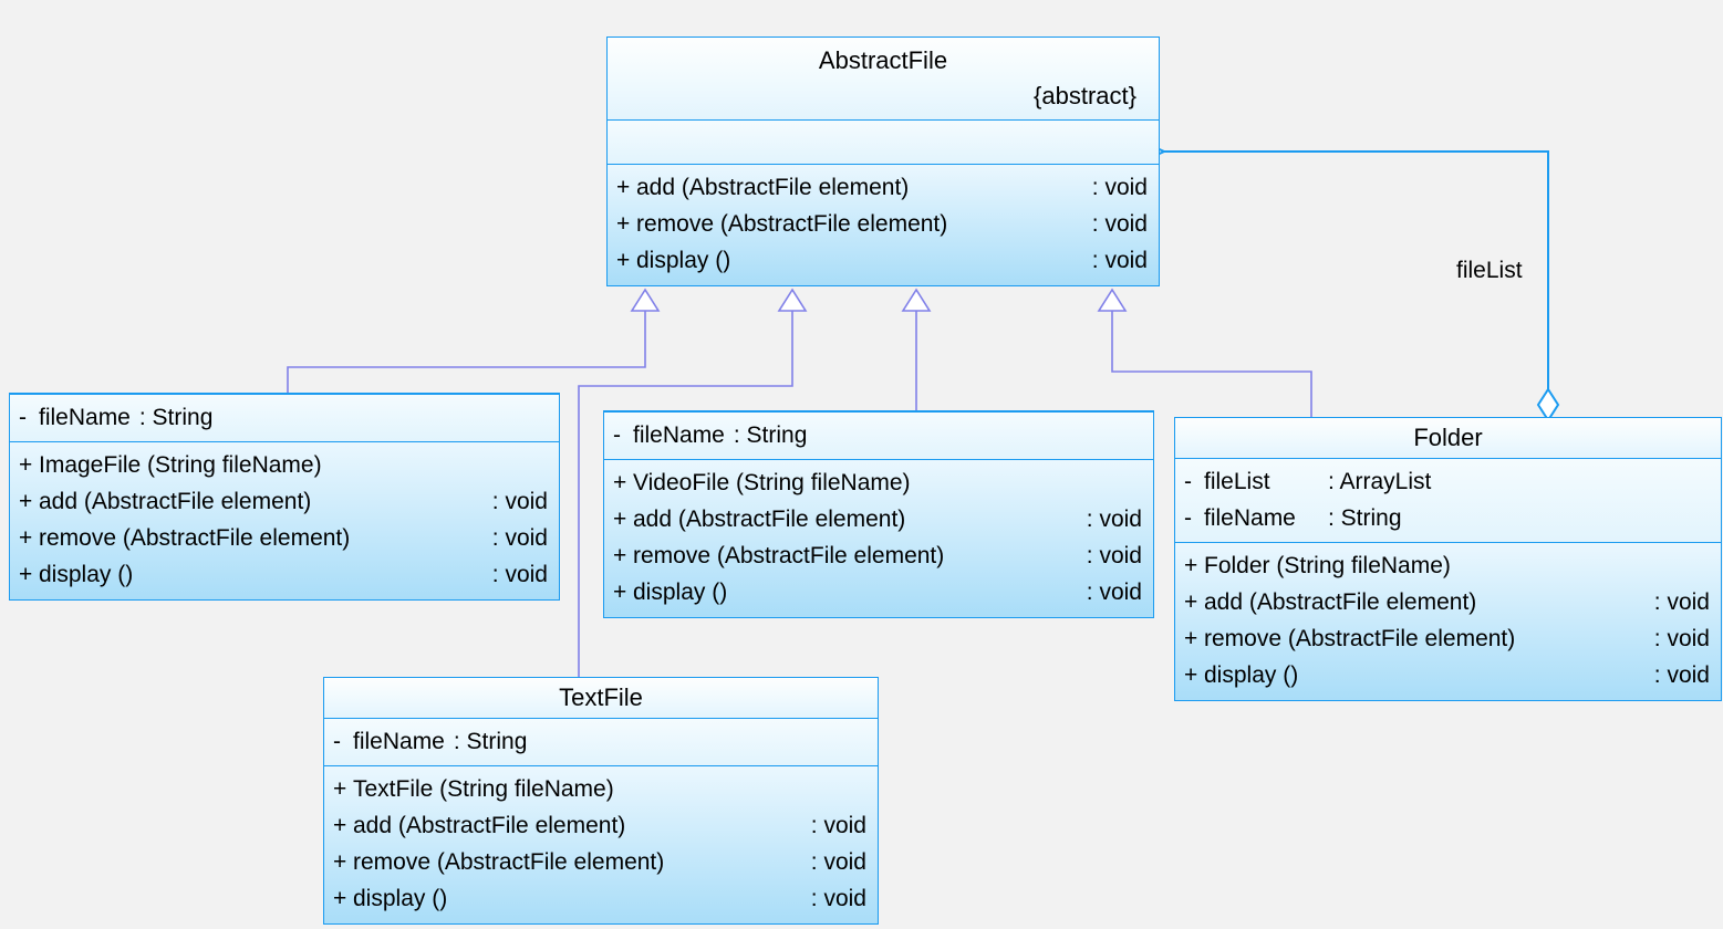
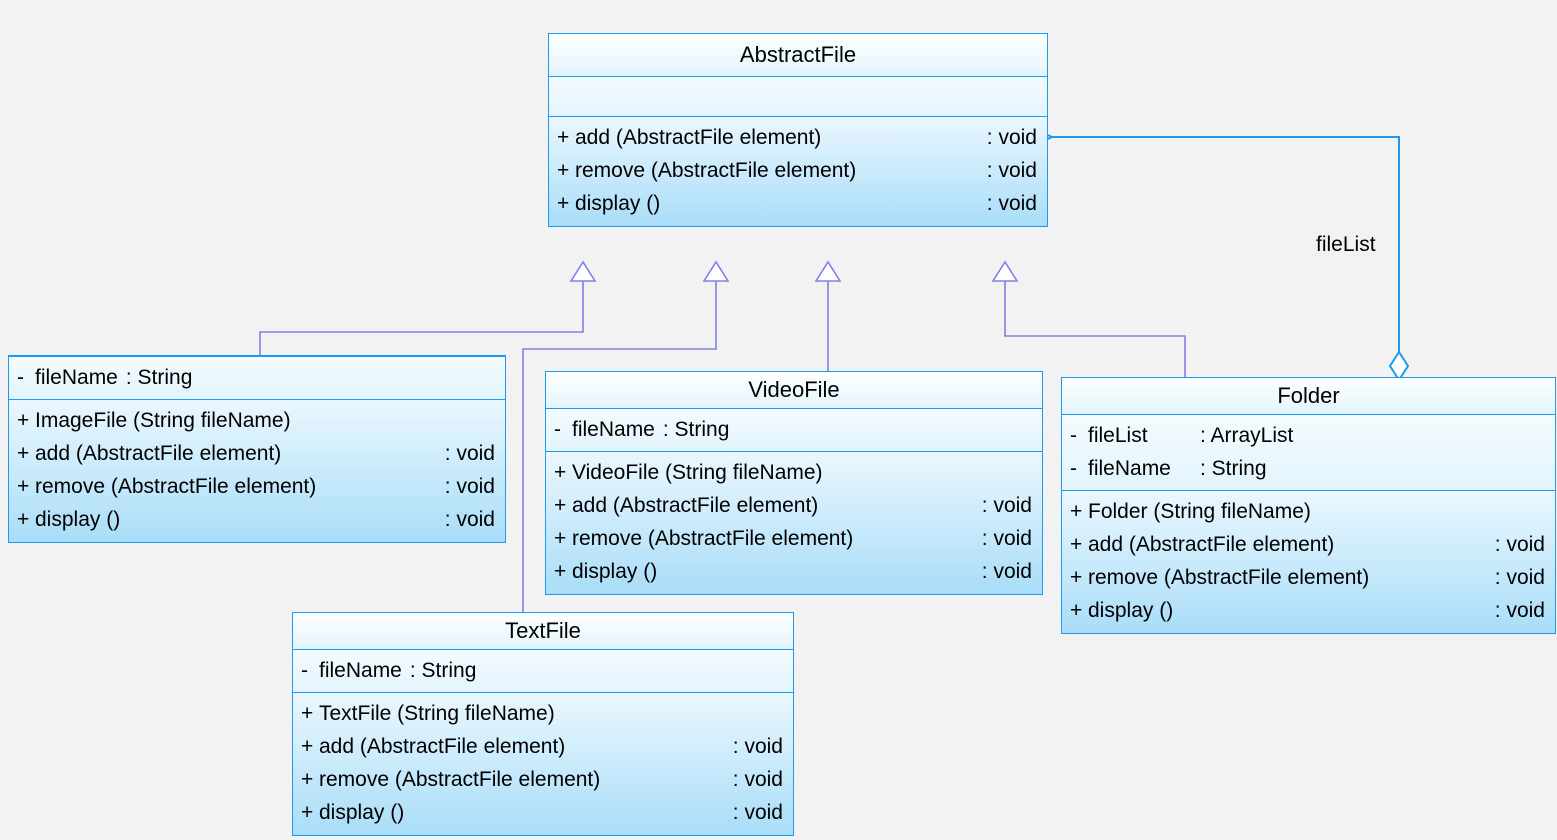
  AbstractFile
- {abstract}
  +
  add (AbstractFile element)
  : void
  +
  remove (AbstractFile element)
  : void
  +
  display ()
  : void
  -
  fileName : String
  +
  ImageFile (String fileName)
  +
  add (AbstractFile element)
  : void
  +
  remove (AbstractFile element)
  : void
  +
  display ()
  : void
+ VideoFile
  -
  fileName : String
  +
  VideoFile (String fileName)
  +
  add (AbstractFile element)
  : void
  +
  remove (AbstractFile element)
  : void
  +
  display ()
  : void
  Folder
  -
  fileList : ArrayList
  -
  fileName : String
  +
  Folder (String fileName)
  +
  add (AbstractFile element)
  : void
  +
  remove (AbstractFile element)
  : void
  +
  display ()
  : void
  TextFile
  -
  fileName : String
  +
  TextFile (String fileName)
  +
  add (AbstractFile element)
  : void
  +
  remove (AbstractFile element)
  : void
  +
  display ()
  : void
  fileList
